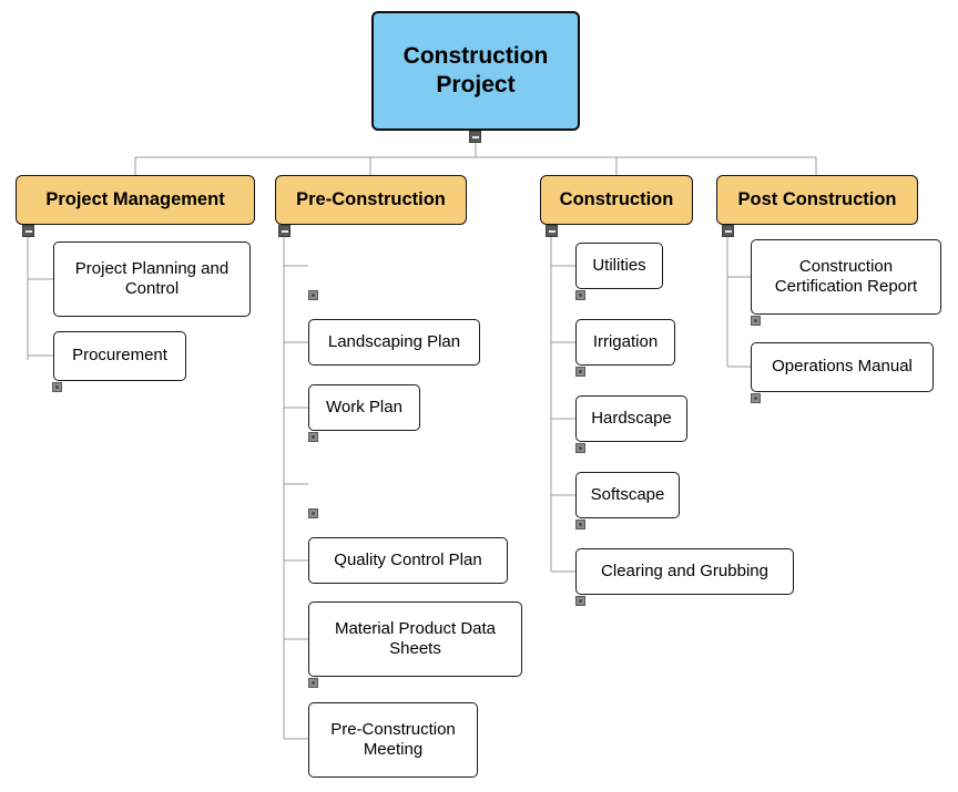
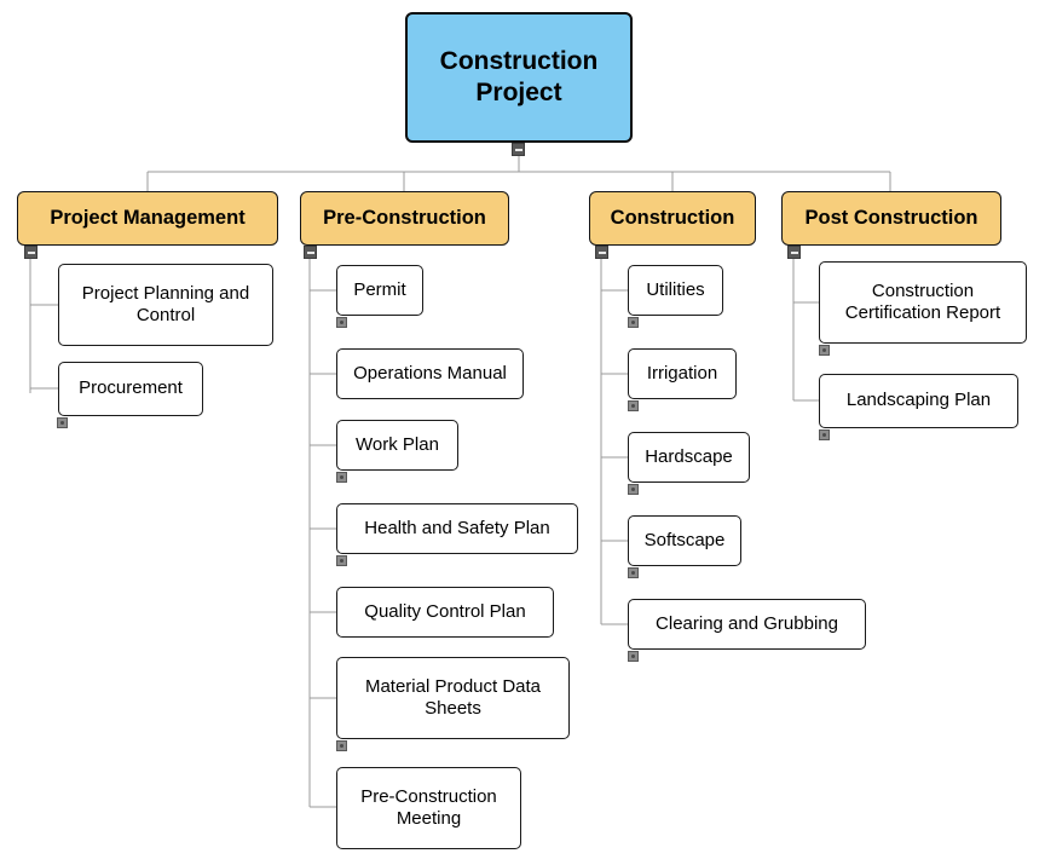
  Construction
  Project
  Project Management
  Project Planning and
  Control
  Procurement
  Pre-Construction
+ Permit
- Landscaping Plan
+ Operations Manual
  Work Plan
+ Health and Safety Plan
  Quality Control Plan
  Material Product Data
  Sheets
  Pre-Construction
  Meeting
  Construction
  Utilities
  Irrigation
  Hardscape
  Softscape
  Clearing and Grubbing
  Post Construction
  Construction
  Certification Report
- Operations Manual
+ Landscaping Plan
